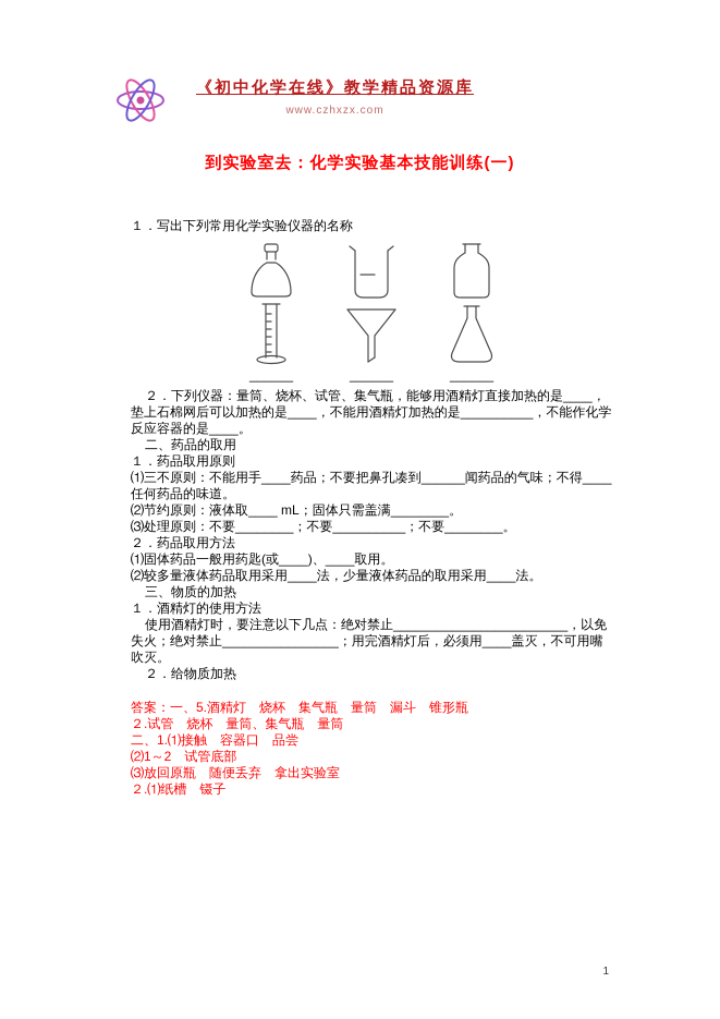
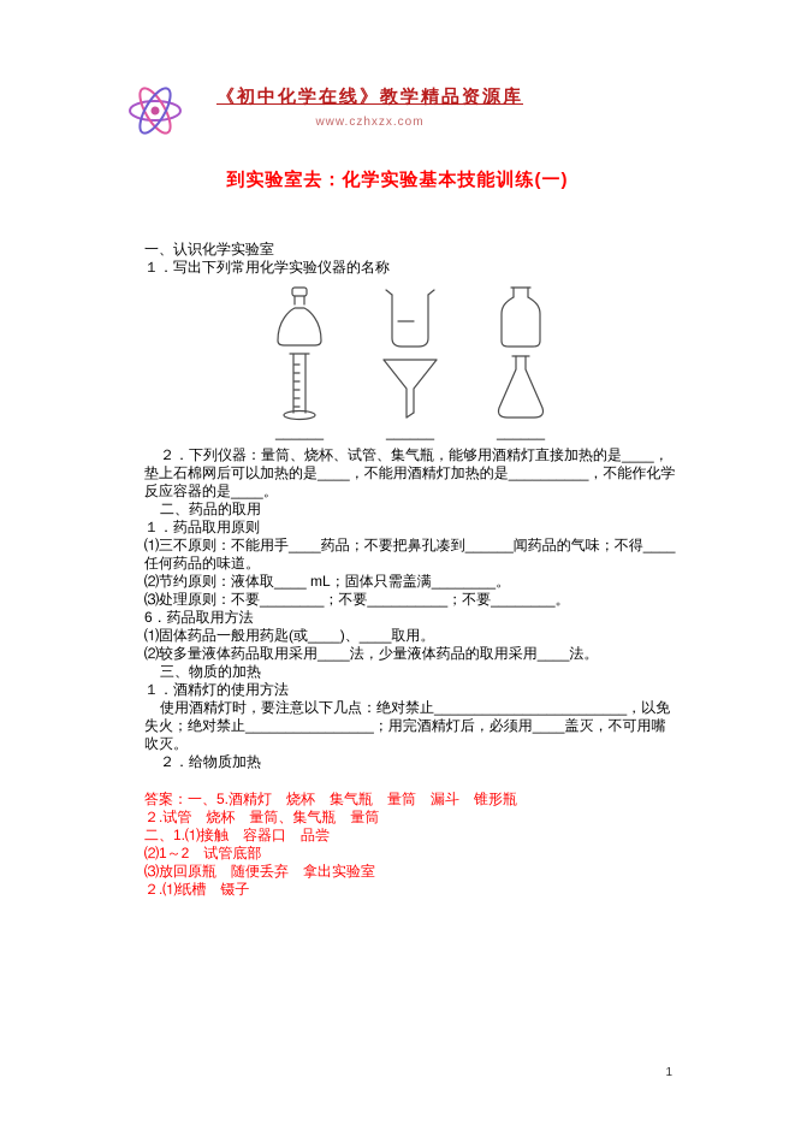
  《初中化学在线》教学精品资源库
  www.czhxzx.com
  到实验室去：化学实验基本技能训练(一)
+ 一、认识化学实验室
  １．写出下列常用化学实验仪器的名称
  ______
  ______
  ______
  ２．下列仪器：量筒、烧杯、试管、集气瓶，能够用酒精灯直接加热的是____，垫上石棉网后可以加热的是____，不能用酒精灯加热的是__________，不能作化学反应容器的是____。
  二、药品的取用
  １．药品取用原则
  ⑴三不原则：不能用手____药品；不要把鼻孔凑到______闻药品的气味；不得____任何药品的味道。
  ⑵节约原则：液体取____ mL；固体只需盖满________。
  ⑶处理原则：不要________；不要__________；不要________。
- ２．药品取用方法
+ 6．药品取用方法
  ⑴固体药品一般用药匙(或____)、____取用。
  ⑵较多量液体药品取用采用____法，少量液体药品的取用采用____法。
  三、物质的加热
  １．酒精灯的使用方法
  使用酒精灯时，要注意以下几点：绝对禁止________________________，以免失火；绝对禁止________________；用完酒精灯后，必须用____盖灭，不可用嘴吹灭。
  ２．给物质加热
  答案：一、5.酒精灯 烧杯 集气瓶 量筒 漏斗 锥形瓶
  ２.试管 烧杯 量筒、集气瓶 量筒
  二、1.⑴接触 容器口 品尝
  ⑵1～2 试管底部
  ⑶放回原瓶 随便丢弃 拿出实验室
  ２.⑴纸槽 镊子
  1
